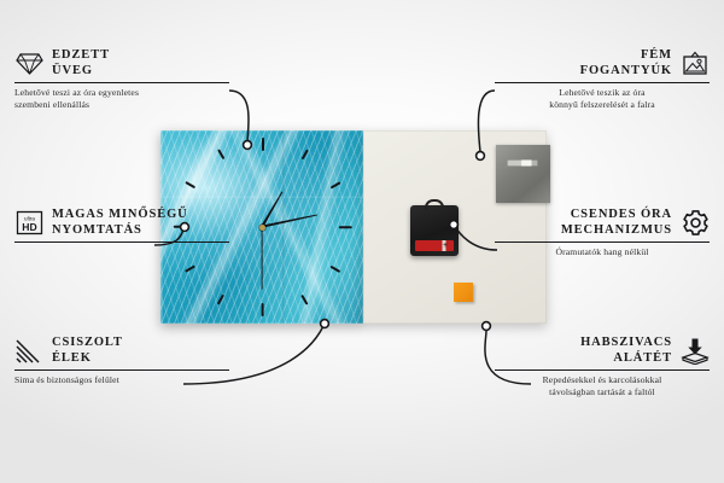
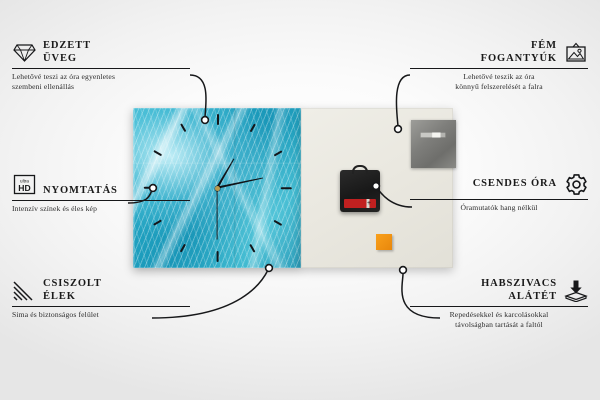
  +
  EDZETT
  ÜVEG
  Lehetővé teszi az óra egyenletes
  szembeni ellenállás
  HD
- MAGAS MINŐSÉGŰ
  NYOMTATÁS
+ Intenzív színek és éles kép
  CSISZOLT
  ÉLEK
  Sima és biztonságos felület
  FÉM
  FOGANTYÚK
  Lehetővé teszik az óra
  könnyű felszerelését a falra
  CSENDES ÓRA
- MECHANIZMUS
  Óramutatók hang nélkül
  HABSZIVACS
  ALÁTÉT
  Repedésekkel és karcolásokkal
  távolságban tartását a faltól
